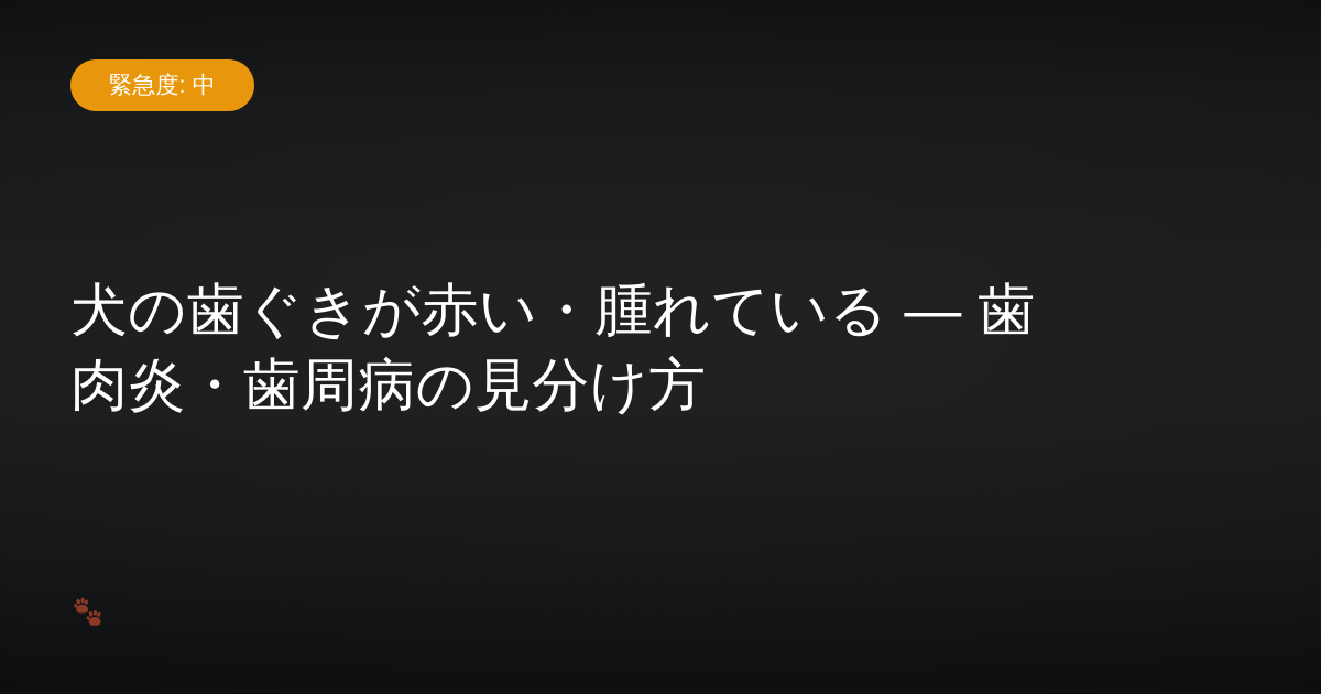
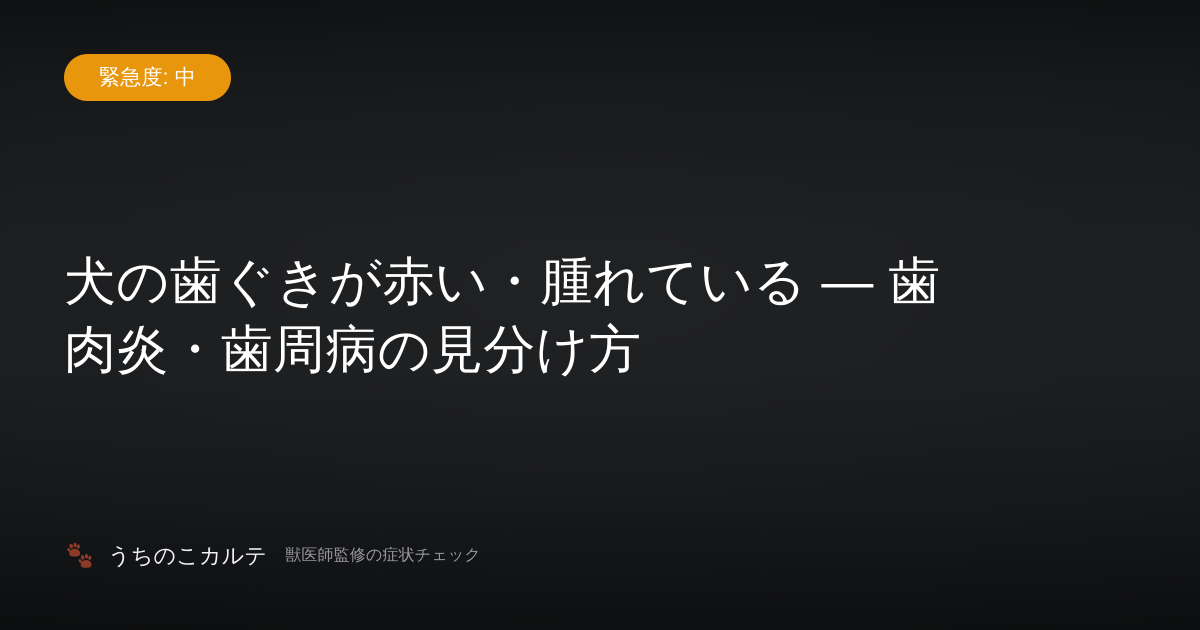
  緊急度: 中
  犬の歯ぐきが赤い・腫れている — 歯肉炎・歯周病の見分け方
+ うちのこカルテ
+ 獣医師監修の症状チェック
